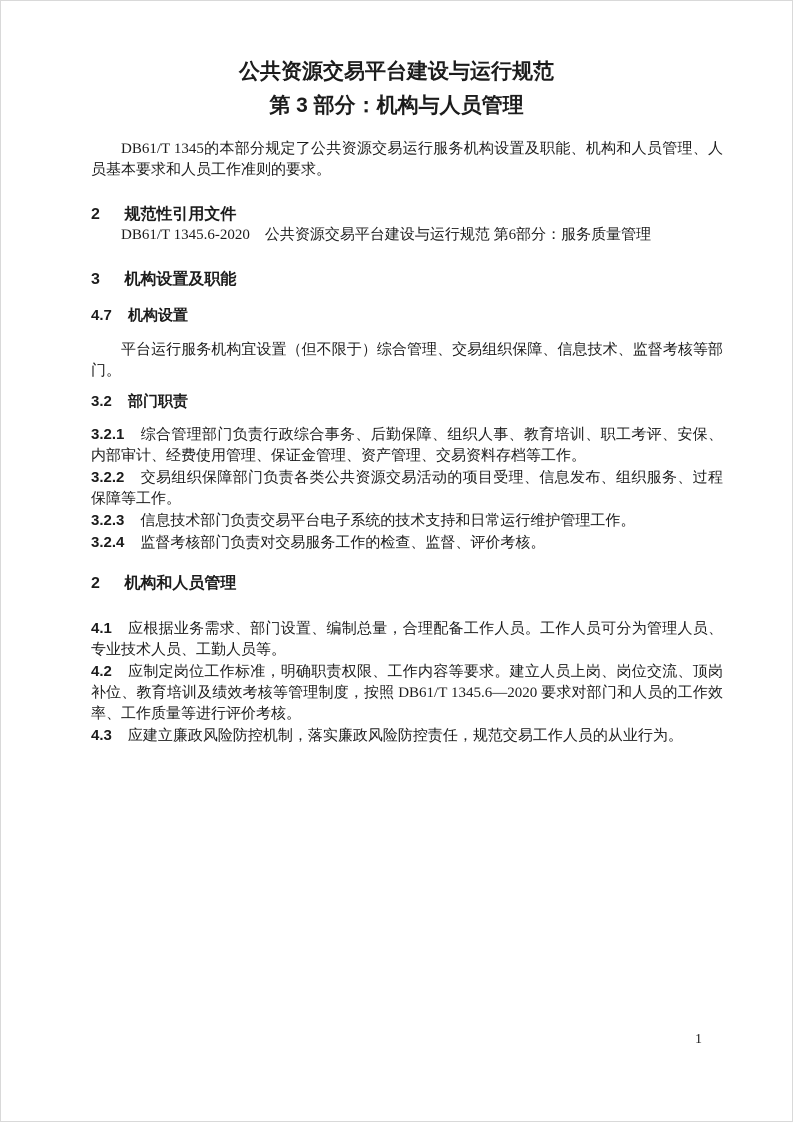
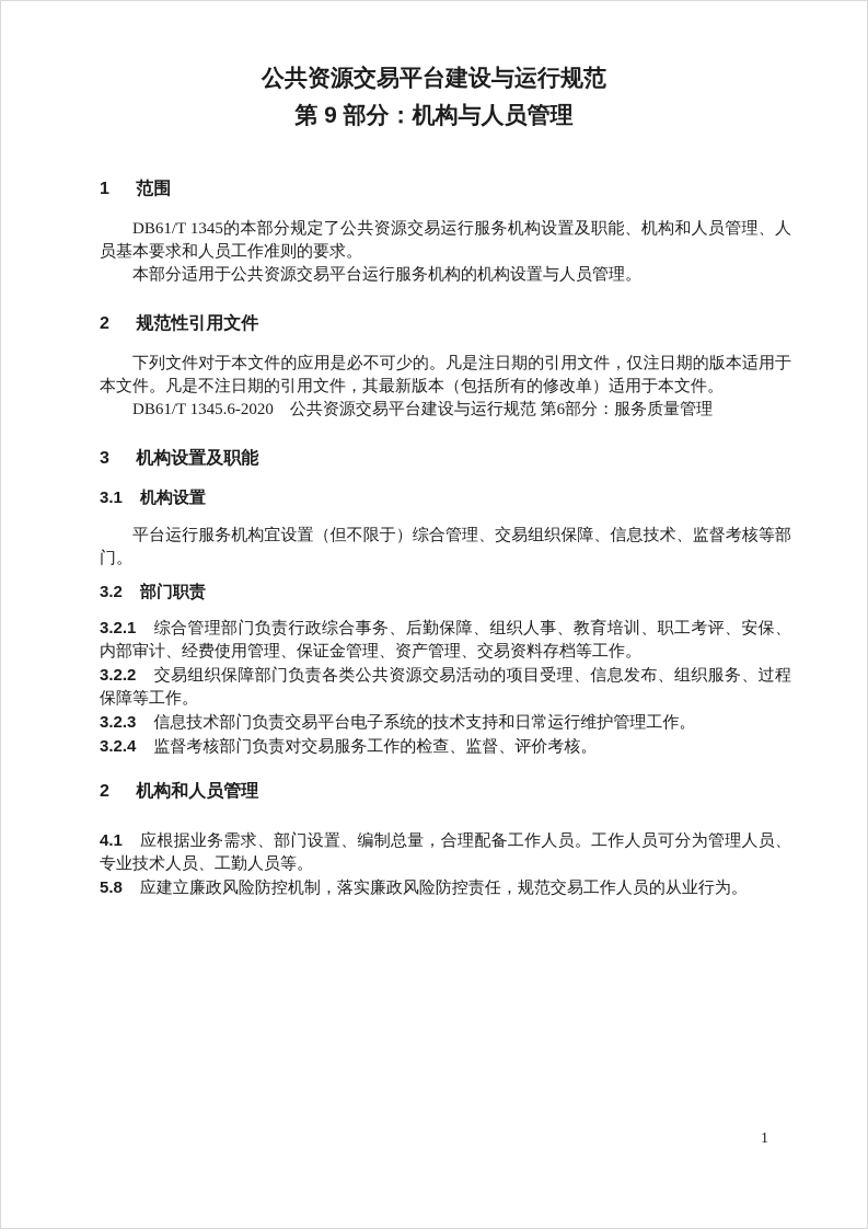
  公共资源交易平台建设与运行规范
- 第 3 部分：机构与人员管理
+ 第 9 部分：机构与人员管理
+ 1 范围
  DB61/T 1345的本部分规定了公共资源交易运行服务机构设置及职能、机构和人员管理、人员基本要求和人员工作准则的要求。
+ 本部分适用于公共资源交易平台运行服务机构的机构设置与人员管理。
  2 规范性引用文件
+ 下列文件对于本文件的应用是必不可少的。凡是注日期的引用文件，仅注日期的版本适用于本文件。凡是不注日期的引用文件，其最新版本（包括所有的修改单）适用于本文件。
  DB61/T 1345.6-2020 公共资源交易平台建设与运行规范 第6部分：服务质量管理
  3 机构设置及职能
- 4.7 机构设置
+ 3.1 机构设置
  平台运行服务机构宜设置（但不限于）综合管理、交易组织保障、信息技术、监督考核等部门。
  3.2 部门职责
  3.2.1 综合管理部门负责行政综合事务、后勤保障、组织人事、教育培训、职工考评、安保、内部审计、经费使用管理、保证金管理、资产管理、交易资料存档等工作。
  3.2.2 交易组织保障部门负责各类公共资源交易活动的项目受理、信息发布、组织服务、过程保障等工作。
  3.2.3 信息技术部门负责交易平台电子系统的技术支持和日常运行维护管理工作。
  3.2.4 监督考核部门负责对交易服务工作的检查、监督、评价考核。
  2 机构和人员管理
  4.1 应根据业务需求、部门设置、编制总量，合理配备工作人员。工作人员可分为管理人员、专业技术人员、工勤人员等。
- 4.2 应制定岗位工作标准，明确职责权限、工作内容等要求。建立人员上岗、岗位交流、顶岗补位、教育培训及绩效考核等管理制度，按照 DB61/T 1345.6—2020 要求对部门和人员的工作效率、工作质量等进行评价考核。
- 4.3 应建立廉政风险防控机制，落实廉政风险防控责任，规范交易工作人员的从业行为。
+ 5.8 应建立廉政风险防控机制，落实廉政风险防控责任，规范交易工作人员的从业行为。
  1
